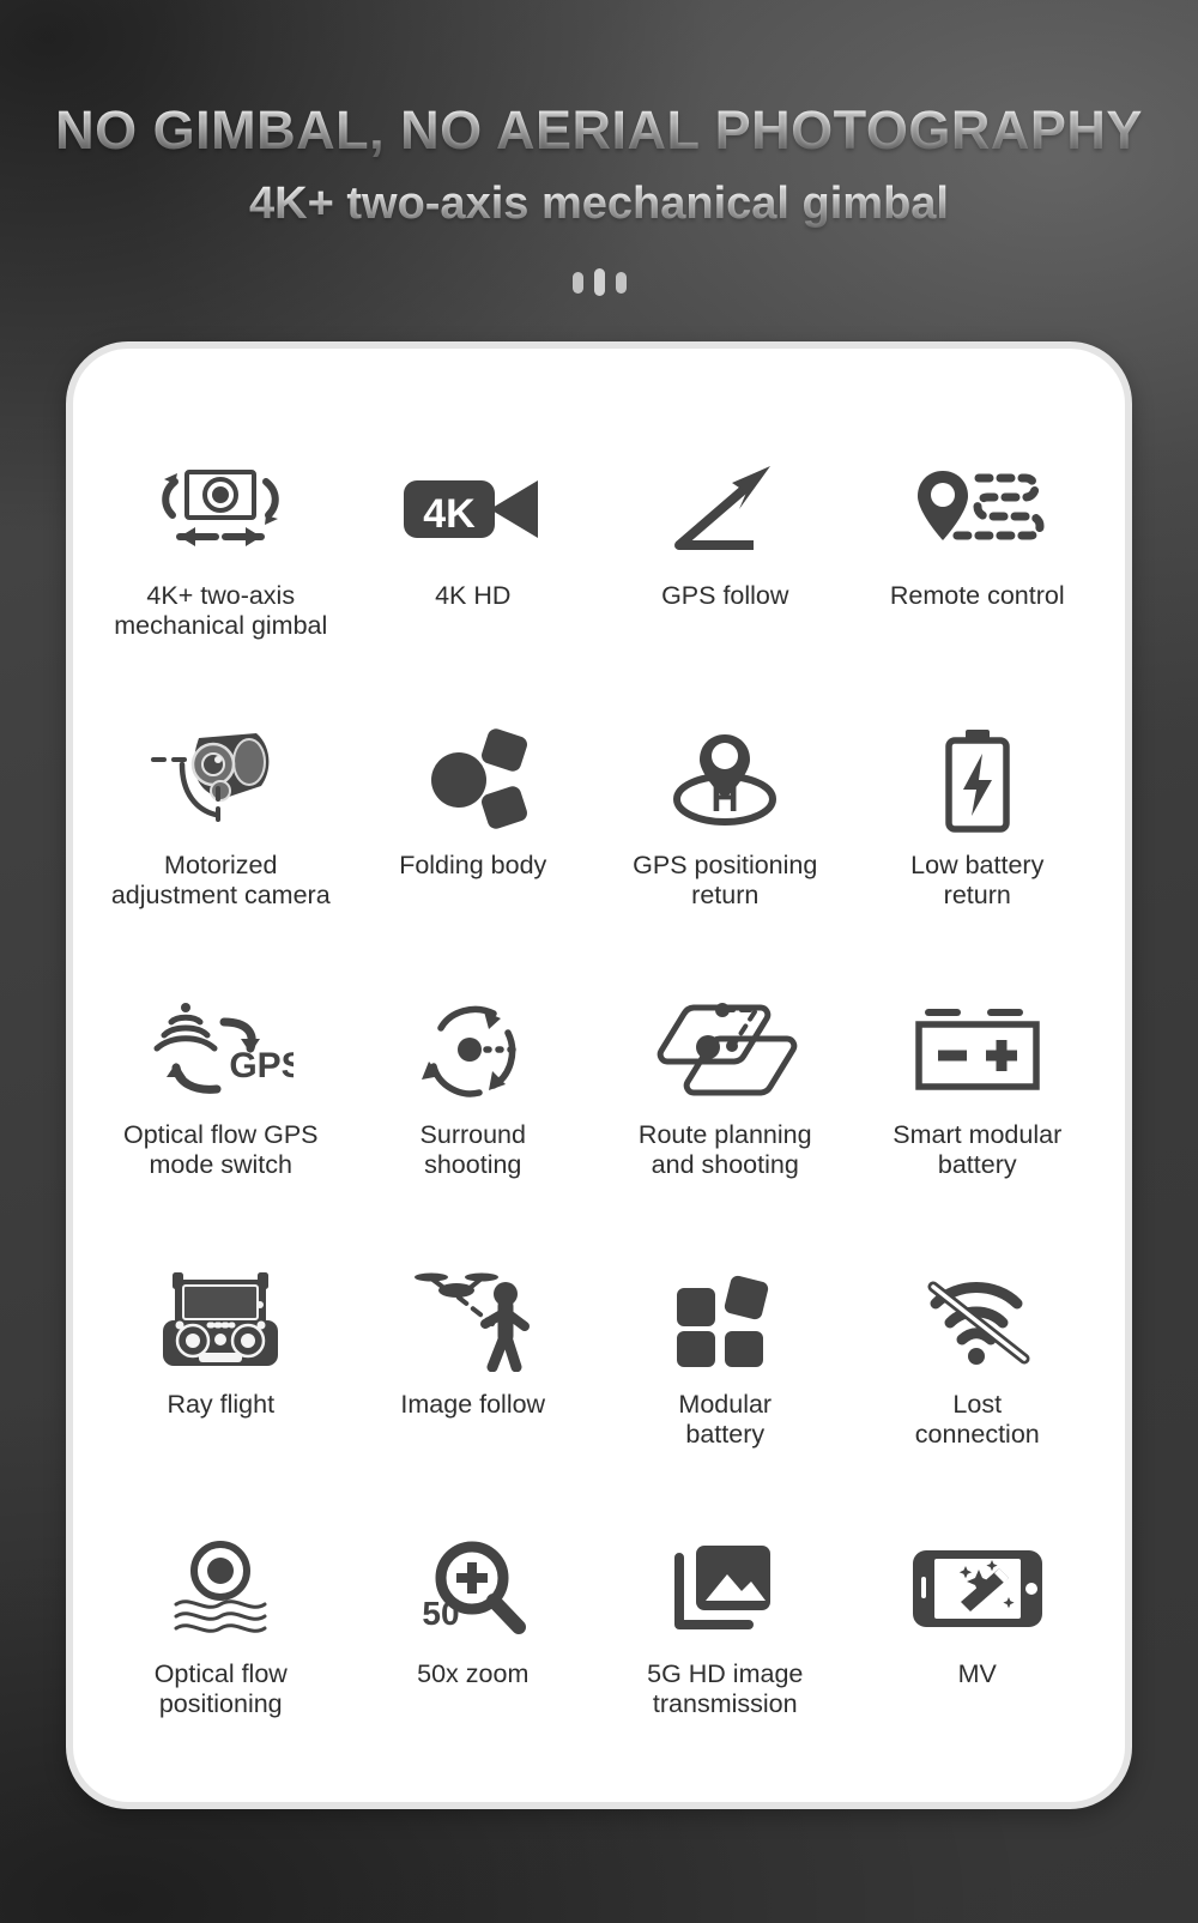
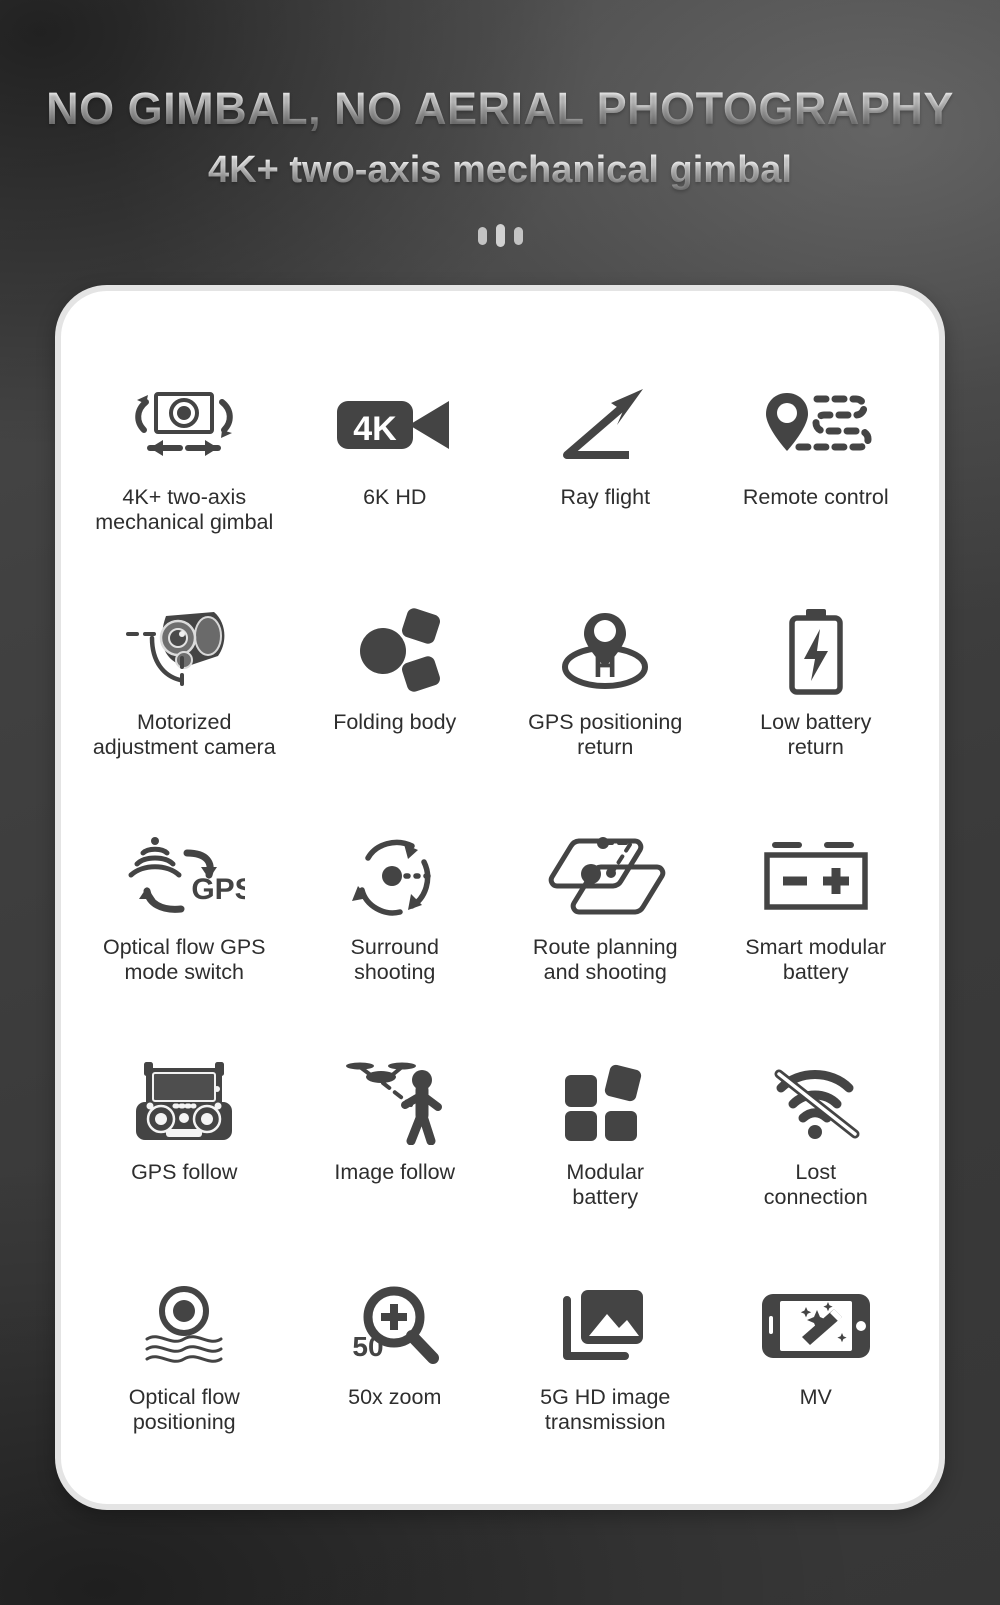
  NO GIMBAL, NO AERIAL PHOTOGRAPHY
  4K+ two-axis mechanical gimbal
  4K+ two-axis
  mechanical gimbal
  4K
- 4K HD
+ 6K HD
- GPS follow
+ Ray flight
  Remote control
  Motorized
  adjustment camera
  Folding body
  H
  GPS positioning
  return
  Low battery
  return
  GPS
  Optical flow GPS
  mode switch
  Surround
  shooting
  Route planning
  and shooting
  Smart modular
  battery
- Ray flight
+ GPS follow
  Image follow
  Modular
  battery
  Lost
  connection
  Optical flow
  positioning
  50
  50x zoom
  5G HD image
  transmission
  MV
